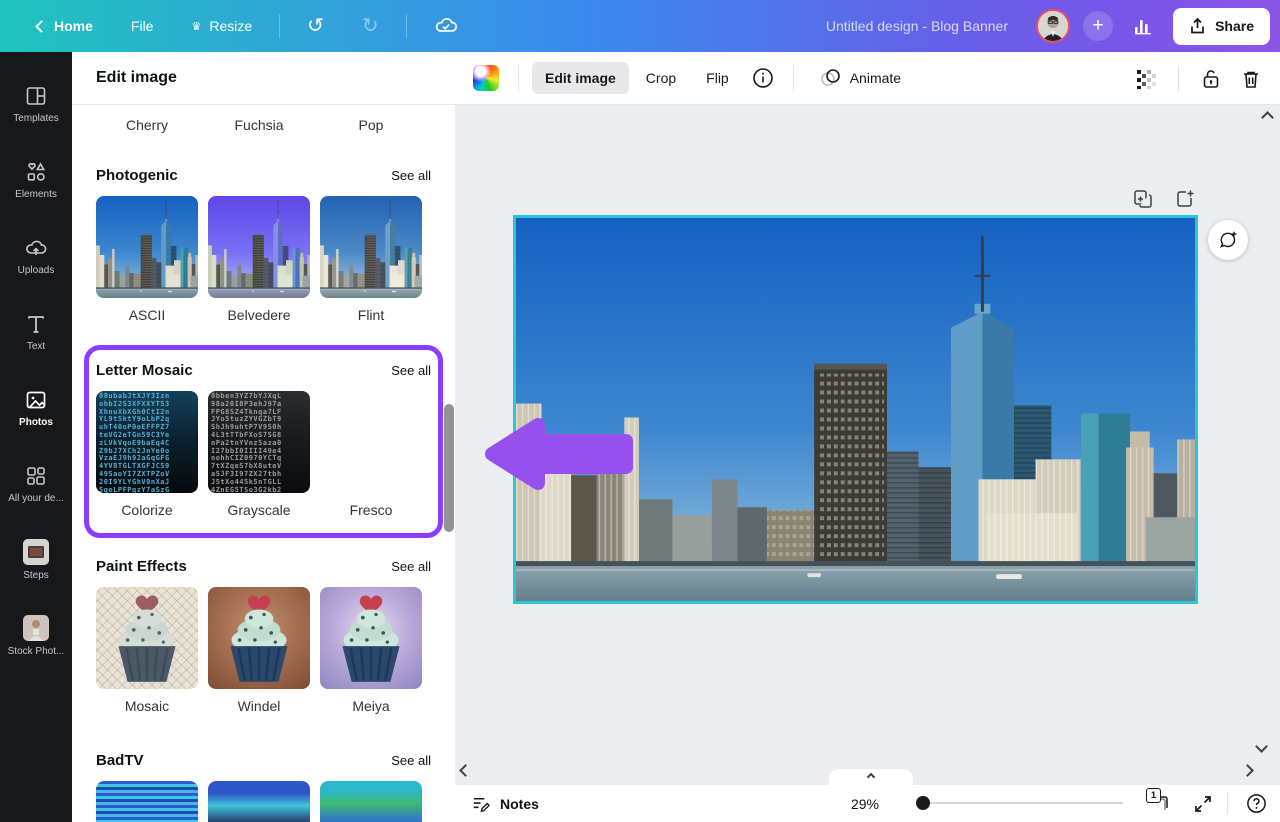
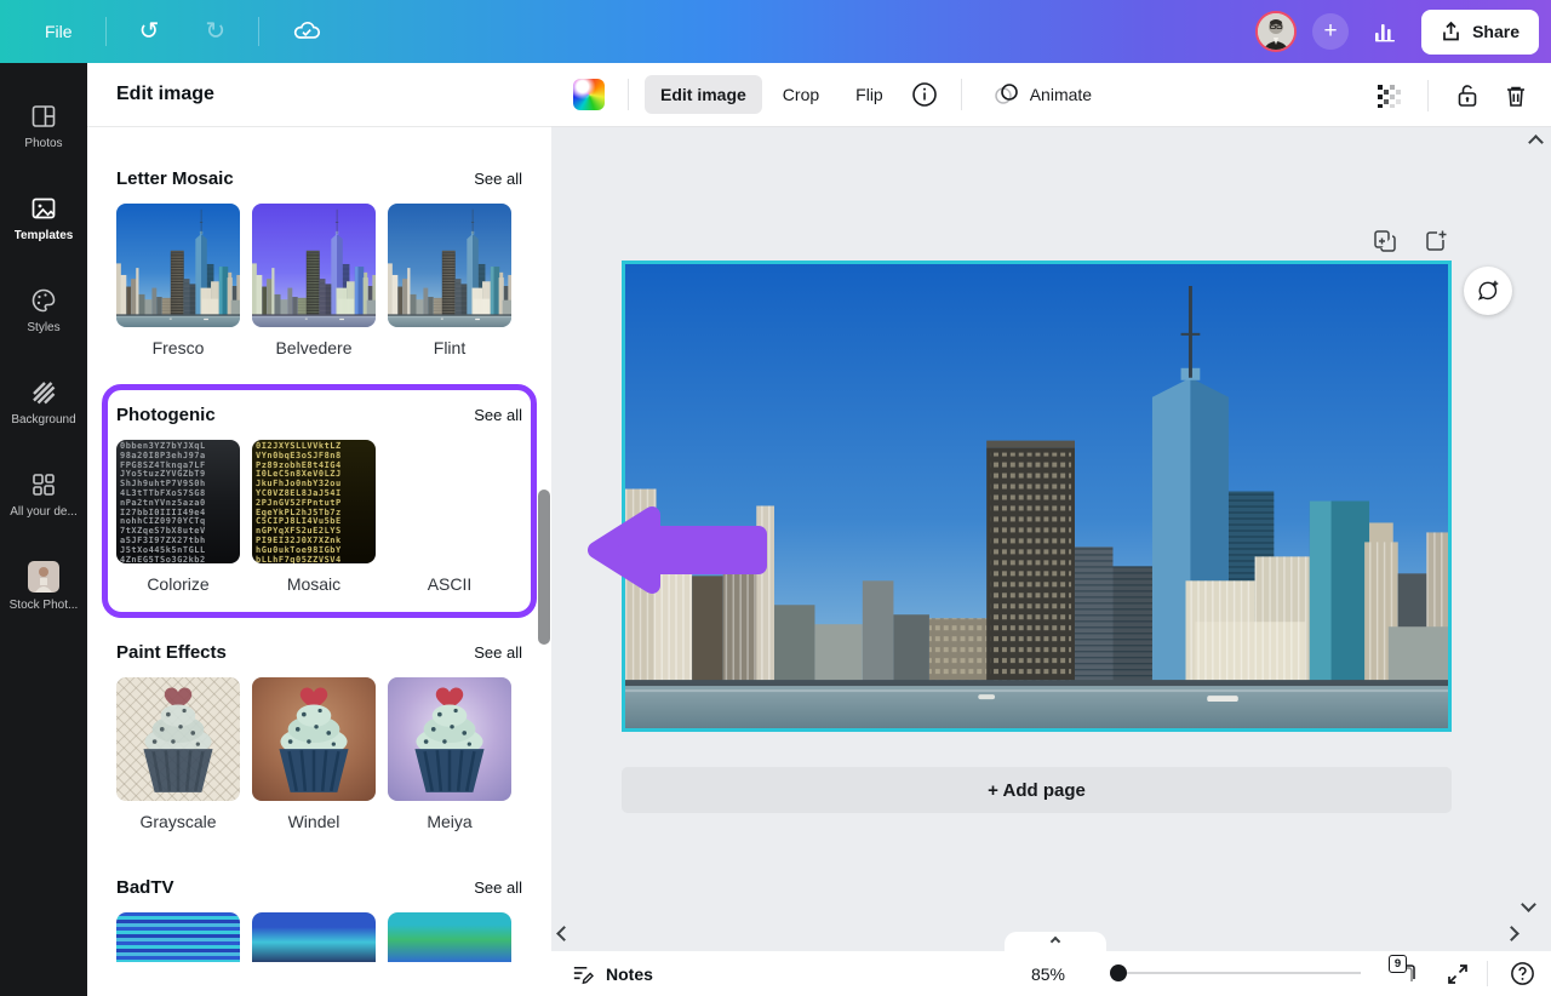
- Home
  File
- ♛
- Resize
  ↺
  ↻
- Untitled design - Blog Banner
  +
  Share
- Templates
+ Photos
- Elements
- Uploads
- Text
- Photos
+ Templates
+ Styles
+ Background
  All your de...
- Steps
  Stock Phot...
  Edit image
- Cherry
- Fuchsia
- Pop
- Photogenic
+ Letter Mosaic
  See all
- ASCII
+ Fresco
  Belvedere
  Flint
- Letter Mosaic
+ Photogenic
  See all
- 08ubabJtXJY3Izn
- ohbI2S3XFXXYT53
- XhnuXbXGh0CtI2n
- YL9t5ktY9oLbP2q
- uhT40oP0oEFFPZ7
- teVG2eTGn59C3Ye
- zLVkVqoE9baEq4C
- Z9bJ7XCh2JnYe0o
- VzaEJ9h92aGqGFG
- 4YV8TGLTXGFJC59
- 49SaoYI7ZXTPZoV
- 20I9YLYGhV0nXaJ
- SqeLPFPqzY7aSzG
  0bben3YZ7bYJXqL
  98a20I8P3ehJ97a
  FPG8SZ4Tknqa7LF
  JYo5tuzZYVGZbT9
  ShJh9uhtP7V9S0h
  4L3tTTbFXoS7SG8
  nPa2tnYVnz5aza0
  I27bbI0IIII49e4
  nohhCIZ0970YCTq
  7tXZqeS7bX8uteV
  a5JF3I97ZX27tbh
  J5tXo445k5nTGLL
  4ZnEG5TSo3G2kb2
+ 0I2JXYSLLVVktLZ
+ VYn0bqE3oSJF8n8
+ Pz89zobhE8t4IG4
+ I0LeC5n8XeV0LZJ
+ JkuFhJo0nbY32ou
+ YC0VZ8EL8JaJ54I
+ 2PJnGV52FPntutP
+ EqeYkPL2hJ5Tb7z
+ C5CIPJ8LI4Vu5bE
+ nGPYqXFS2uE2LYS
+ PI9EI32J0X7XZnk
+ hGu0ukToe98IGbY
+ bLLhF7q05ZZVSV4
  Colorize
- Grayscale
+ Mosaic
- Fresco
+ ASCII
  Paint Effects
  See all
- Mosaic
+ Grayscale
  Windel
  Meiya
  BadTV
  See all
  Edit image
  Crop
  Flip
  Animate
+ + Add page
  Notes
- 29%
+ 85%
- 1
+ 9
